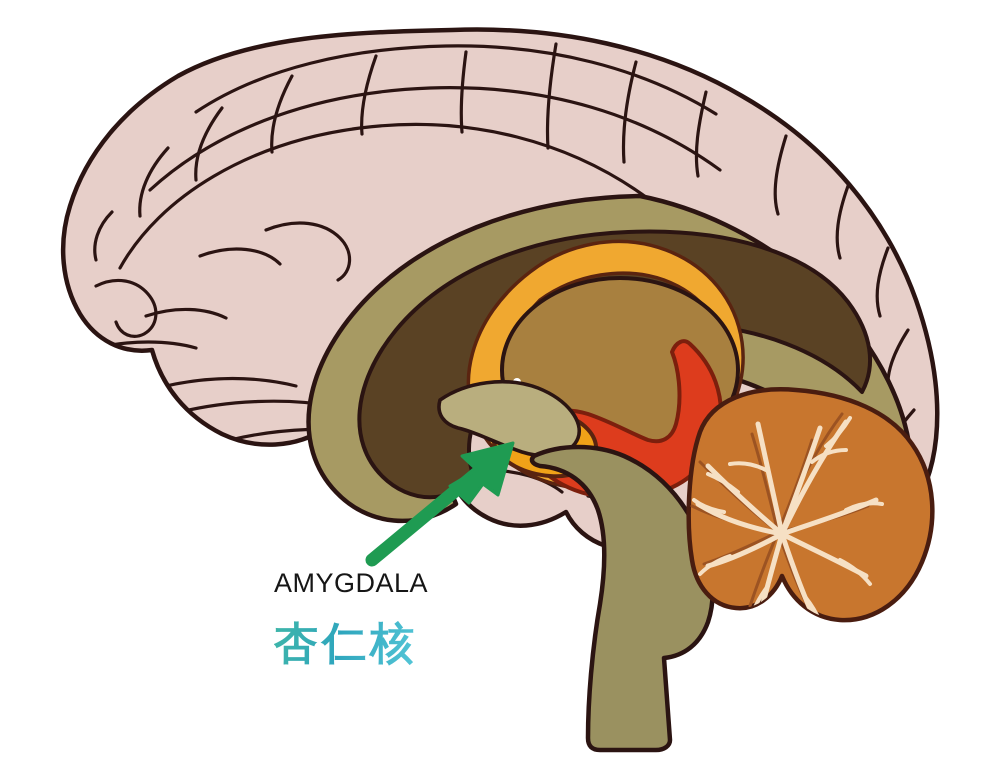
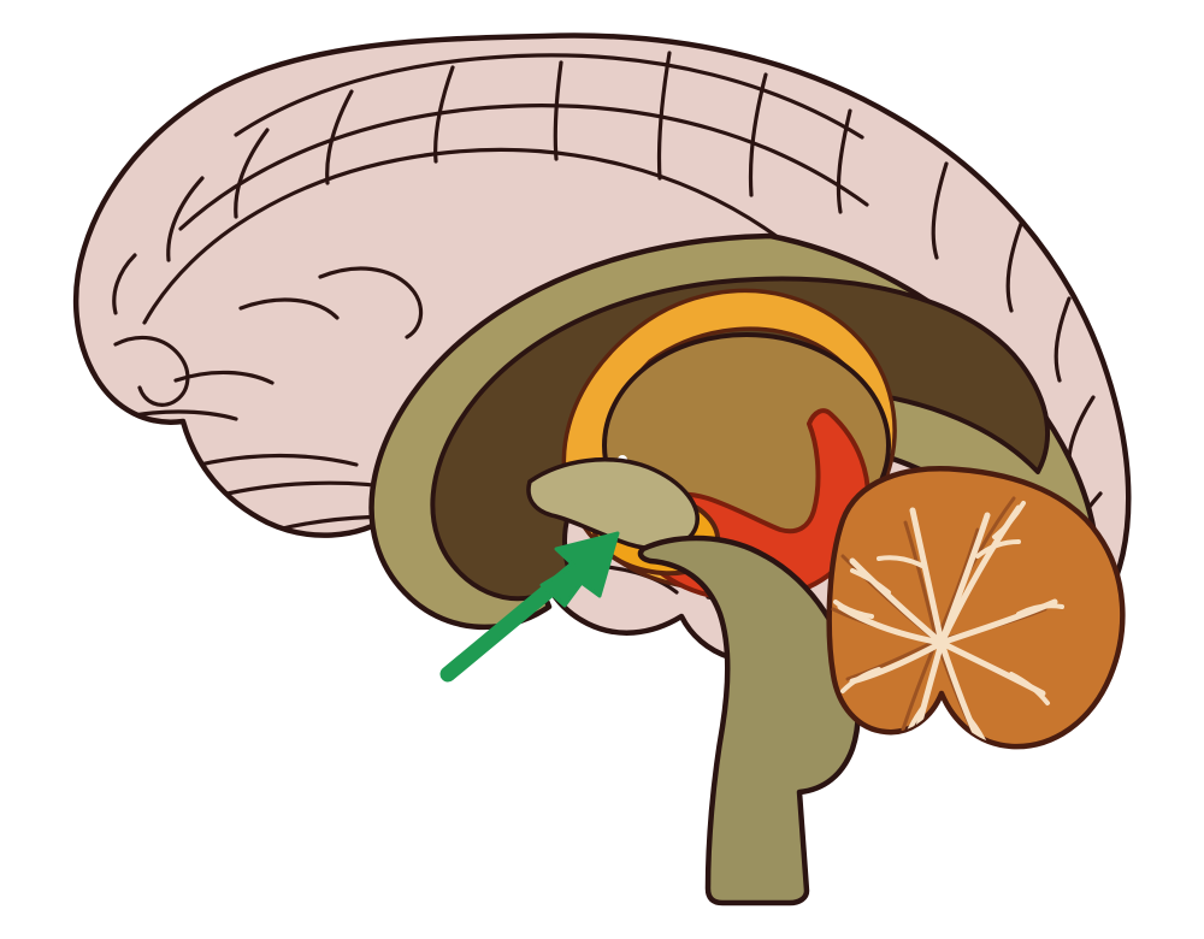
- AMYGDALA
- 杏仁核
